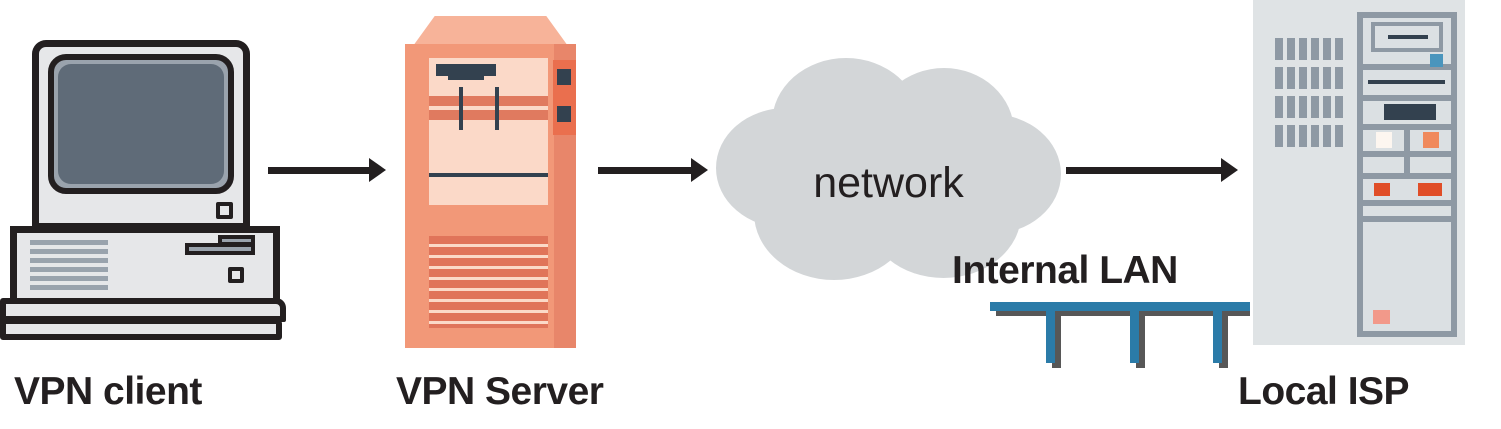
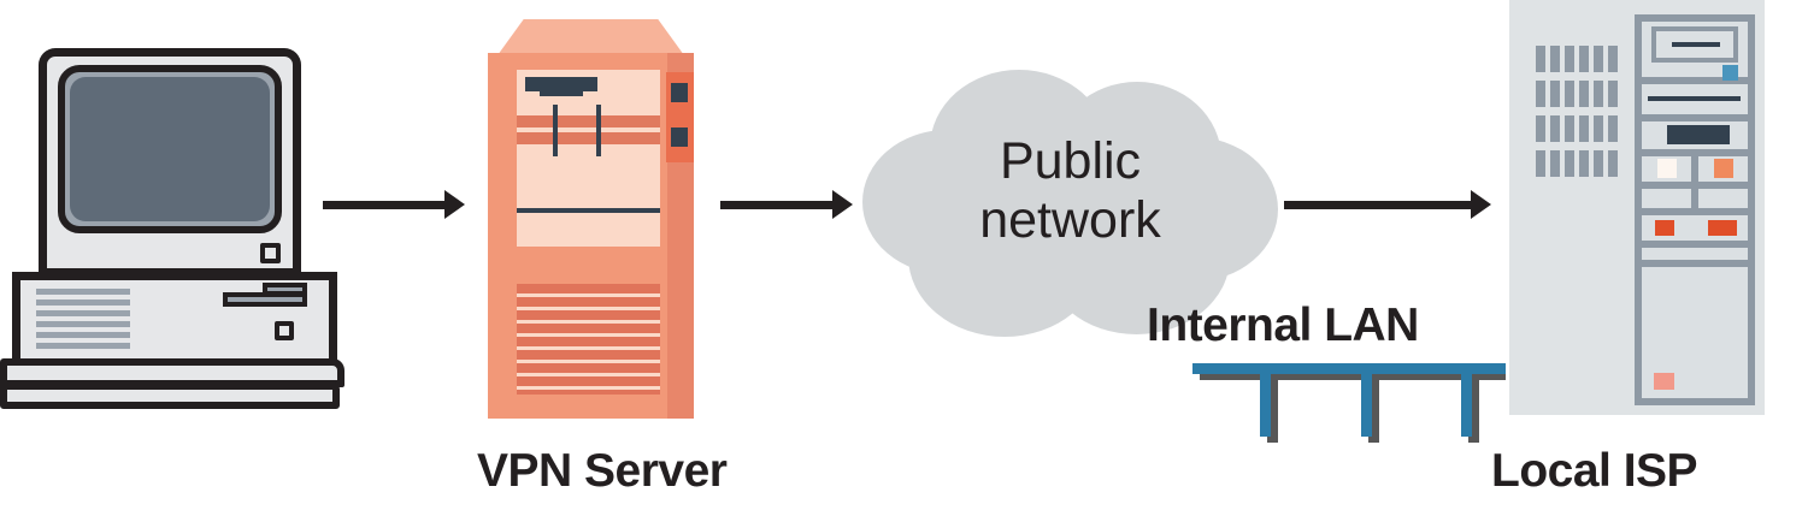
- VPN client
  VPN Server
+ Public
  network
  Internal LAN
  Local ISP
